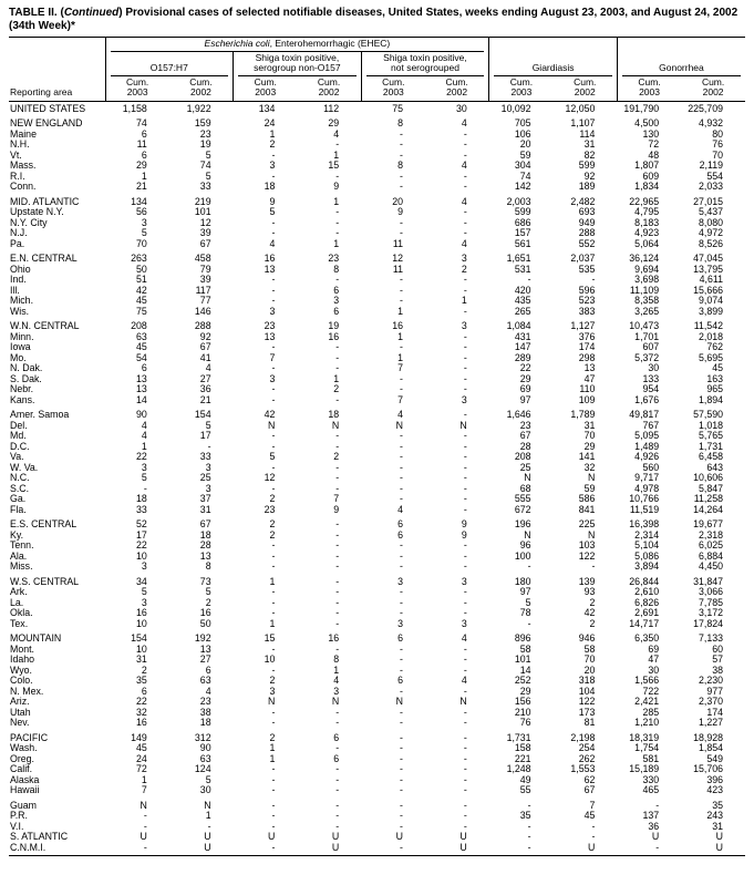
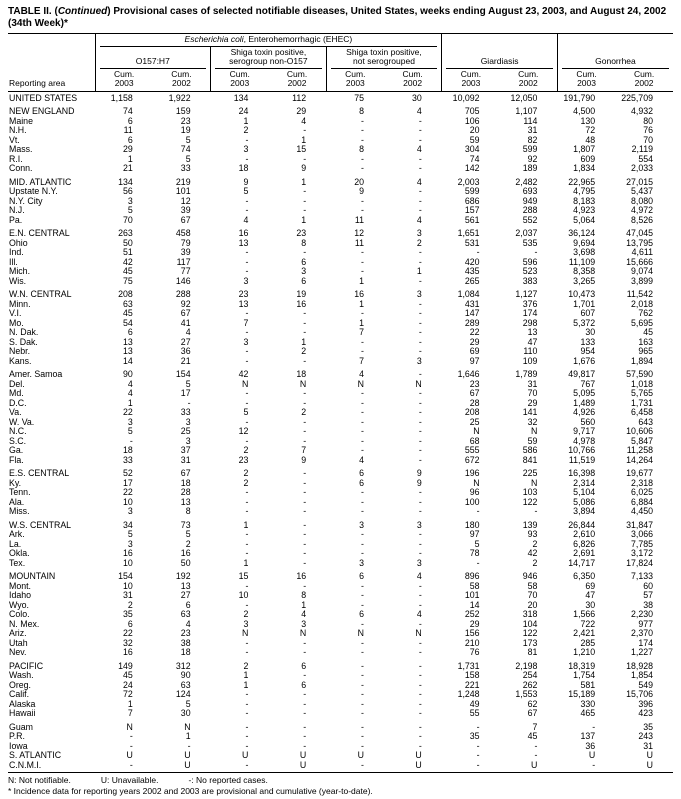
  TABLE II. (Continued) Provisional cases of selected notifiable diseases, United States, weeks ending August 23, 2003, and August 24, 2002
  (34th Week)*
  Reporting area	Escherichia coli, Enterohemorrhagic (EHEC)	Giardiasis	Gonorrhea
  O157:H7	Shiga toxin positive,serogroup non-O157	Shiga toxin positive,not serogrouped
  Cum.2003	Cum.2002	Cum.2003	Cum.2002	Cum.2003	Cum.2002	Cum.2003	Cum.2002	Cum.2003	Cum.2002
  UNITED STATES	1,158	1,922	134	112	75	30	10,092	12,050	191,790	225,709
  NEW ENGLAND	74	159	24	29	8	4	705	1,107	4,500	4,932
  Maine	6	23	1	4	-	-	106	114	130	80
  N.H.	11	19	2	-	-	-	20	31	72	76
  Vt.	6	5	-	1	-	-	59	82	48	70
  Mass.	29	74	3	15	8	4	304	599	1,807	2,119
  R.I.	1	5	-	-	-	-	74	92	609	554
  Conn.	21	33	18	9	-	-	142	189	1,834	2,033
  MID. ATLANTIC	134	219	9	1	20	4	2,003	2,482	22,965	27,015
  Upstate N.Y.	56	101	5	-	9	-	599	693	4,795	5,437
  N.Y. City	3	12	-	-	-	-	686	949	8,183	8,080
  N.J.	5	39	-	-	-	-	157	288	4,923	4,972
  Pa.	70	67	4	1	11	4	561	552	5,064	8,526
  E.N. CENTRAL	263	458	16	23	12	3	1,651	2,037	36,124	47,045
  Ohio	50	79	13	8	11	2	531	535	9,694	13,795
  Ind.	51	39	-	-	-	-	-	-	3,698	4,611
  Ill.	42	117	-	6	-	-	420	596	11,109	15,666
  Mich.	45	77	-	3	-	1	435	523	8,358	9,074
  Wis.	75	146	3	6	1	-	265	383	3,265	3,899
  W.N. CENTRAL	208	288	23	19	16	3	1,084	1,127	10,473	11,542
  Minn.	63	92	13	16	1	-	431	376	1,701	2,018
- Iowa	45	67	-	-	-	-	147	174	607	762
+ V.I.	45	67	-	-	-	-	147	174	607	762
  Mo.	54	41	7	-	1	-	289	298	5,372	5,695
  N. Dak.	6	4	-	-	7	-	22	13	30	45
  S. Dak.	13	27	3	1	-	-	29	47	133	163
  Nebr.	13	36	-	2	-	-	69	110	954	965
  Kans.	14	21	-	-	7	3	97	109	1,676	1,894
  Amer. Samoa	90	154	42	18	4	-	1,646	1,789	49,817	57,590
  Del.	4	5	N	N	N	N	23	31	767	1,018
  Md.	4	17	-	-	-	-	67	70	5,095	5,765
  D.C.	1	-	-	-	-	-	28	29	1,489	1,731
  Va.	22	33	5	2	-	-	208	141	4,926	6,458
  W. Va.	3	3	-	-	-	-	25	32	560	643
  N.C.	5	25	12	-	-	-	N	N	9,717	10,606
  S.C.	-	3	-	-	-	-	68	59	4,978	5,847
  Ga.	18	37	2	7	-	-	555	586	10,766	11,258
  Fla.	33	31	23	9	4	-	672	841	11,519	14,264
  E.S. CENTRAL	52	67	2	-	6	9	196	225	16,398	19,677
  Ky.	17	18	2	-	6	9	N	N	2,314	2,318
  Tenn.	22	28	-	-	-	-	96	103	5,104	6,025
  Ala.	10	13	-	-	-	-	100	122	5,086	6,884
  Miss.	3	8	-	-	-	-	-	-	3,894	4,450
  W.S. CENTRAL	34	73	1	-	3	3	180	139	26,844	31,847
  Ark.	5	5	-	-	-	-	97	93	2,610	3,066
  La.	3	2	-	-	-	-	5	2	6,826	7,785
  Okla.	16	16	-	-	-	-	78	42	2,691	3,172
  Tex.	10	50	1	-	3	3	-	2	14,717	17,824
  MOUNTAIN	154	192	15	16	6	4	896	946	6,350	7,133
  Mont.	10	13	-	-	-	-	58	58	69	60
  Idaho	31	27	10	8	-	-	101	70	47	57
  Wyo.	2	6	-	1	-	-	14	20	30	38
  Colo.	35	63	2	4	6	4	252	318	1,566	2,230
  N. Mex.	6	4	3	3	-	-	29	104	722	977
  Ariz.	22	23	N	N	N	N	156	122	2,421	2,370
  Utah	32	38	-	-	-	-	210	173	285	174
  Nev.	16	18	-	-	-	-	76	81	1,210	1,227
  PACIFIC	149	312	2	6	-	-	1,731	2,198	18,319	18,928
  Wash.	45	90	1	-	-	-	158	254	1,754	1,854
  Oreg.	24	63	1	6	-	-	221	262	581	549
  Calif.	72	124	-	-	-	-	1,248	1,553	15,189	15,706
  Alaska	1	5	-	-	-	-	49	62	330	396
  Hawaii	7	30	-	-	-	-	55	67	465	423
  Guam	N	N	-	-	-	-	-	7	-	35
  P.R.	-	1	-	-	-	-	35	45	137	243
- V.I.	-	-	-	-	-	-	-	-	36	31
+ Iowa	-	-	-	-	-	-	-	-	36	31
  S. ATLANTIC	U	U	U	U	U	U	-	-	U	U
  C.N.M.I.	-	U	-	U	-	U	-	U	-	U
+ N: Not notifiable. U: Unavailable. -: No reported cases.
+ * Incidence data for reporting years 2002 and 2003 are provisional and cumulative (year-to-date).
